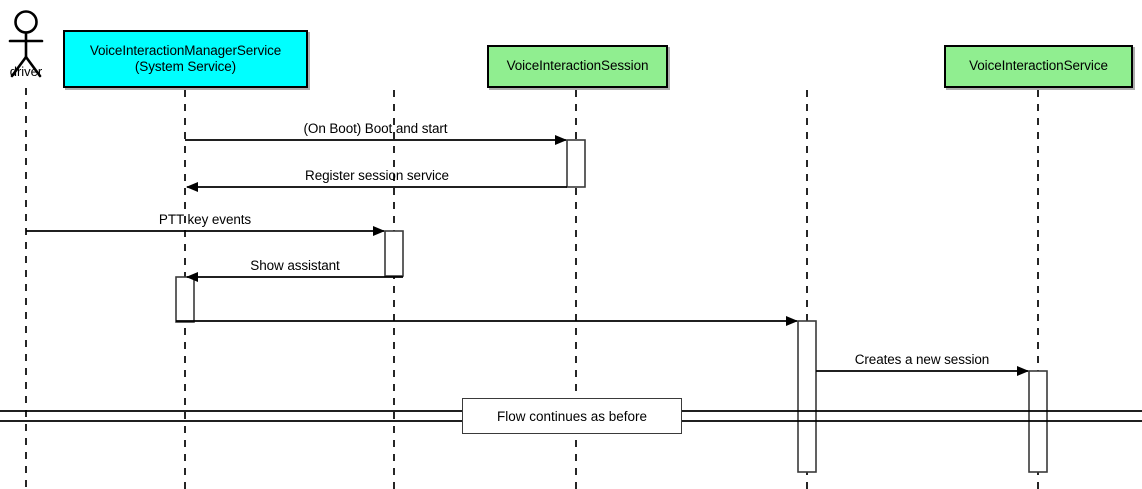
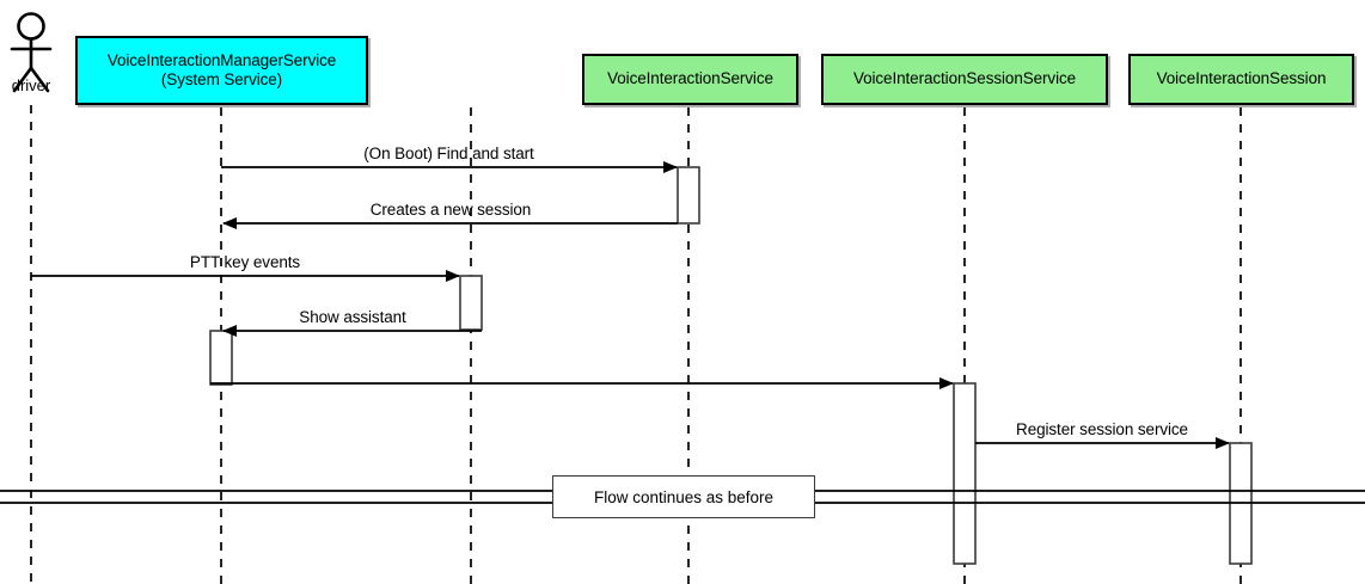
  driver
  VoiceInteractionManagerService
  (System Service)
- VoiceInteractionSession
+ VoiceInteractionService
+ VoiceInteractionSessionService
- VoiceInteractionService
+ VoiceInteractionSession
- (On Boot) Boot and start
+ (On Boot) Find and start
- Register session service
+ Creates a new session
  PTT key events
  Show assistant
- Creates a new session
+ Register session service
  Flow continues as before
